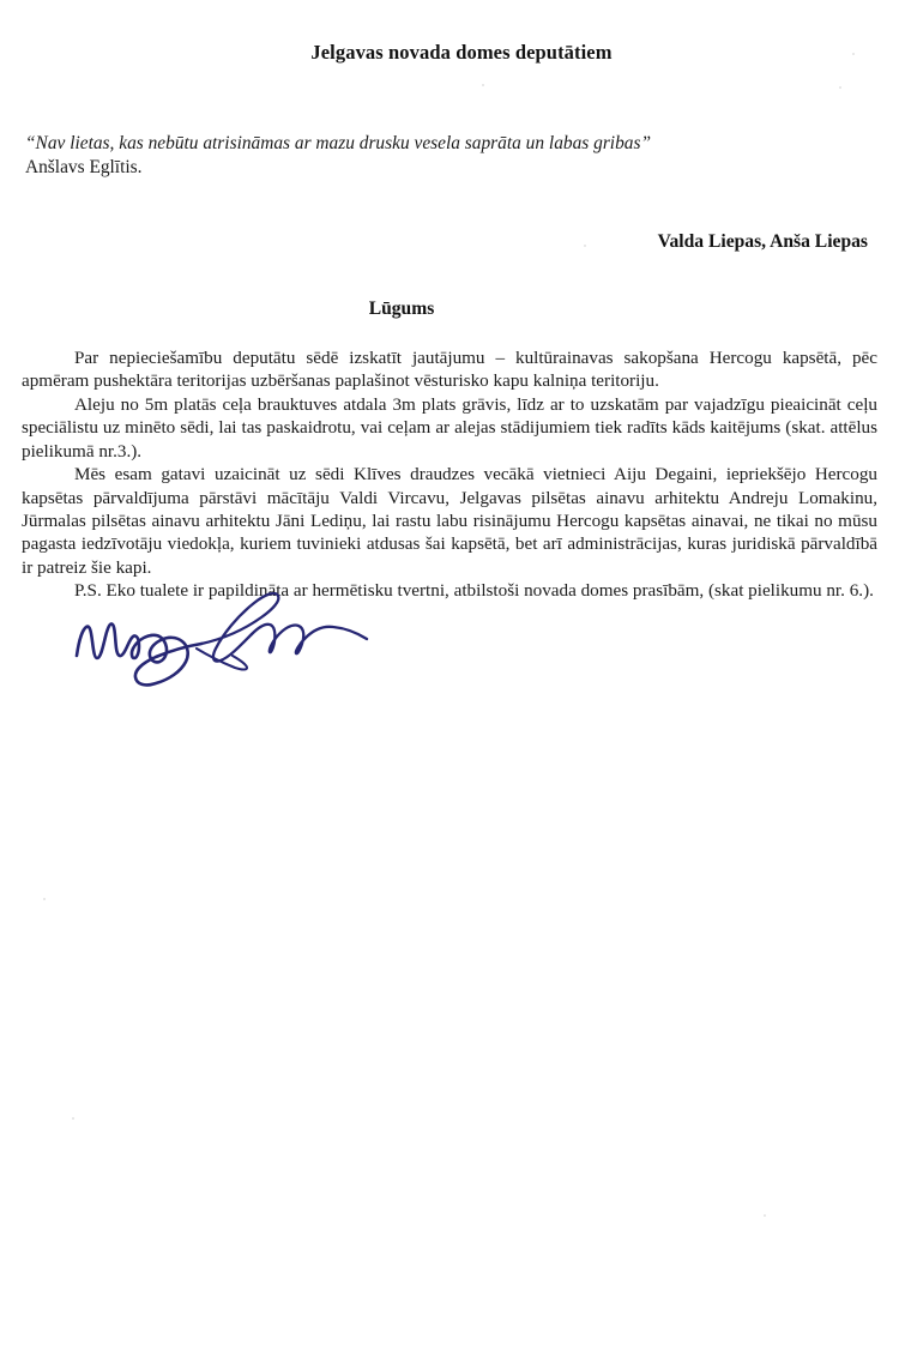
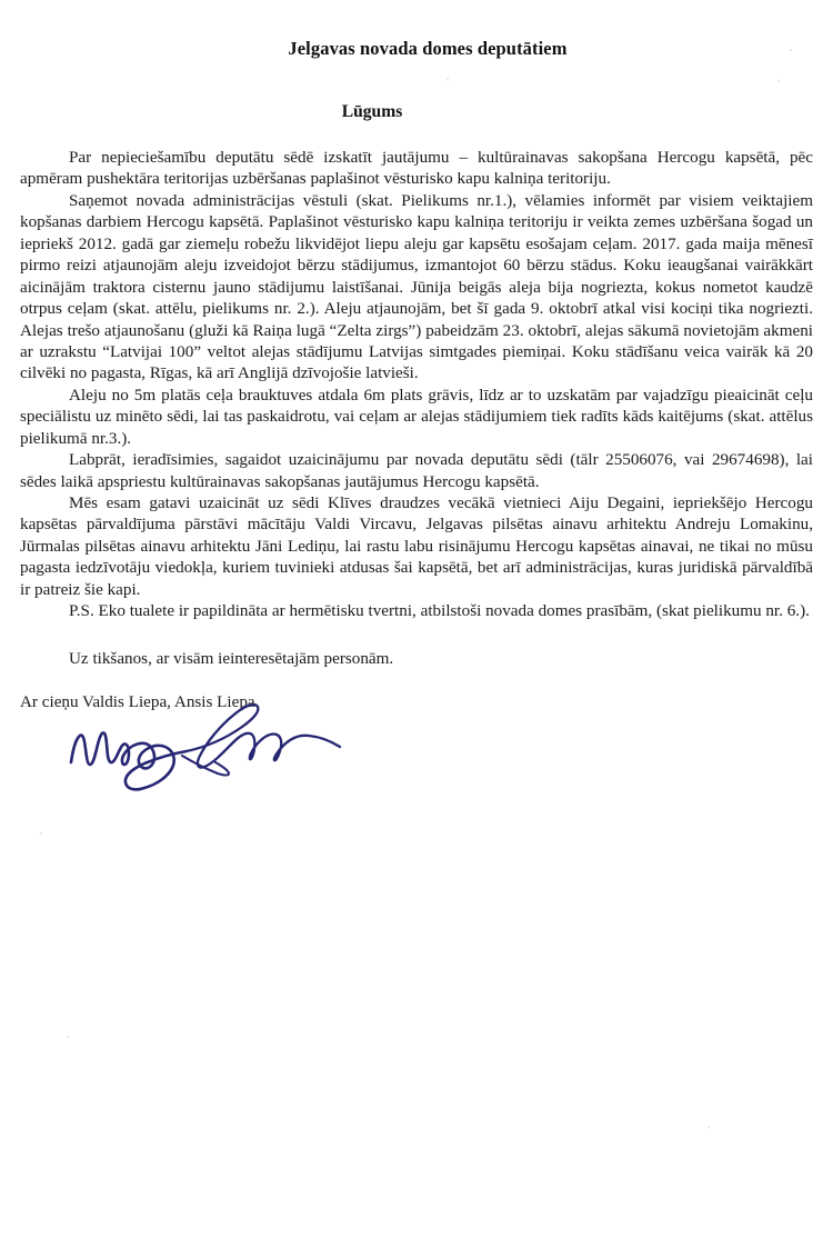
  Jelgavas novada domes deputātiem
- “Nav lietas, kas nebūtu atrisināmas ar mazu drusku vesela saprāta un labas gribas”
- Anšlavs Eglītis.
- Valda Liepas, Anša Liepas
  Lūgums
  Par nepieciešamību deputātu sēdē izskatīt jautājumu – kultūrainavas sakopšana Hercogu kapsētā, pēc apmēram pushektāra teritorijas uzbēršanas paplašinot vēsturisko kapu kalniņa teritoriju.
+ Saņemot novada administrācijas vēstuli (skat. Pielikums nr.1.), vēlamies informēt par visiem veiktajiem kopšanas darbiem Hercogu kapsētā. Paplašinot vēsturisko kapu kalniņa teritoriju ir veikta zemes uzbēršana šogad un iepriekš 2012. gadā gar ziemeļu robežu likvidējot liepu aleju gar kapsētu esošajam ceļam. 2017. gada maija mēnesī pirmo reizi atjaunojām aleju izveidojot bērzu stādijumus, izmantojot 60 bērzu stādus. Koku ieaugšanai vairākkārt aicinājām traktora cisternu jauno stādijumu laistīšanai. Jūnija beigās aleja bija nogriezta, kokus nometot kaudzē otrpus ceļam (skat. attēlu, pielikums nr. 2.). Aleju atjaunojām, bet šī gada 9. oktobrī atkal visi kociņi tika nogriezti. Alejas trešo atjaunošanu (gluži kā Raiņa lugā “Zelta zirgs”) pabeidzām 23. oktobrī, alejas sākumā novietojām akmeni ar uzrakstu “Latvijai 100” veltot alejas stādījumu Latvijas simtgades piemiņai. Koku stādīšanu veica vairāk kā 20 cilvēki no pagasta, Rīgas, kā arī Anglijā dzīvojošie latvieši.
- Aleju no 5m platās ceļa brauktuves atdala 3m plats grāvis, līdz ar to uzskatām par vajadzīgu pieaicināt ceļu speciālistu uz minēto sēdi, lai tas paskaidrotu, vai ceļam ar alejas stādijumiem tiek radīts kāds kaitējums (skat. attēlus pielikumā nr.3.).
+ Aleju no 5m platās ceļa brauktuves atdala 6m plats grāvis, līdz ar to uzskatām par vajadzīgu pieaicināt ceļu speciālistu uz minēto sēdi, lai tas paskaidrotu, vai ceļam ar alejas stādijumiem tiek radīts kāds kaitējums (skat. attēlus pielikumā nr.3.).
+ Labprāt, ieradīsimies, sagaidot uzaicinājumu par novada deputātu sēdi (tālr 25506076, vai 29674698), lai sēdes laikā apspriestu kultūrainavas sakopšanas jautājumus Hercogu kapsētā.
  Mēs esam gatavi uzaicināt uz sēdi Klīves draudzes vecākā vietnieci Aiju Degaini, iepriekšējo Hercogu kapsētas pārvaldījuma pārstāvi mācītāju Valdi Vircavu, Jelgavas pilsētas ainavu arhitektu Andreju Lomakinu, Jūrmalas pilsētas ainavu arhitektu Jāni Lediņu, lai rastu labu risinājumu Hercogu kapsētas ainavai, ne tikai no mūsu pagasta iedzīvotāju viedokļa, kuriem tuvinieki atdusas šai kapsētā, bet arī administrācijas, kuras juridiskā pārvaldībā ir patreiz šie kapi.
  P.S. Eko tualete ir papildināta ar hermētisku tvertni, atbilstoši novada domes prasībām, (skat pielikumu nr. 6.).
+ Uz tikšanos, ar visām ieinteresētajām personām.
+ Ar cieņu Valdis Liepa, Ansis Liepa
